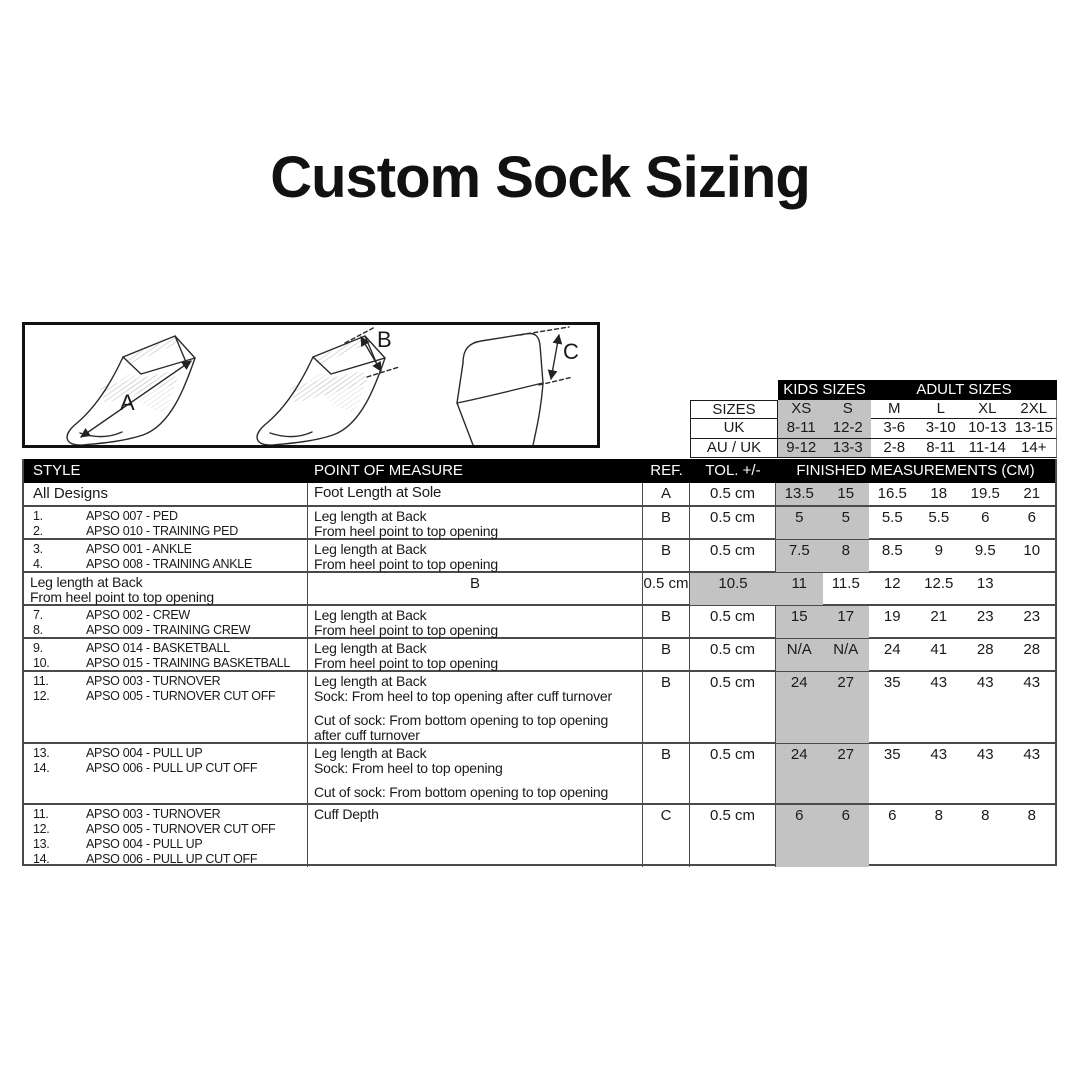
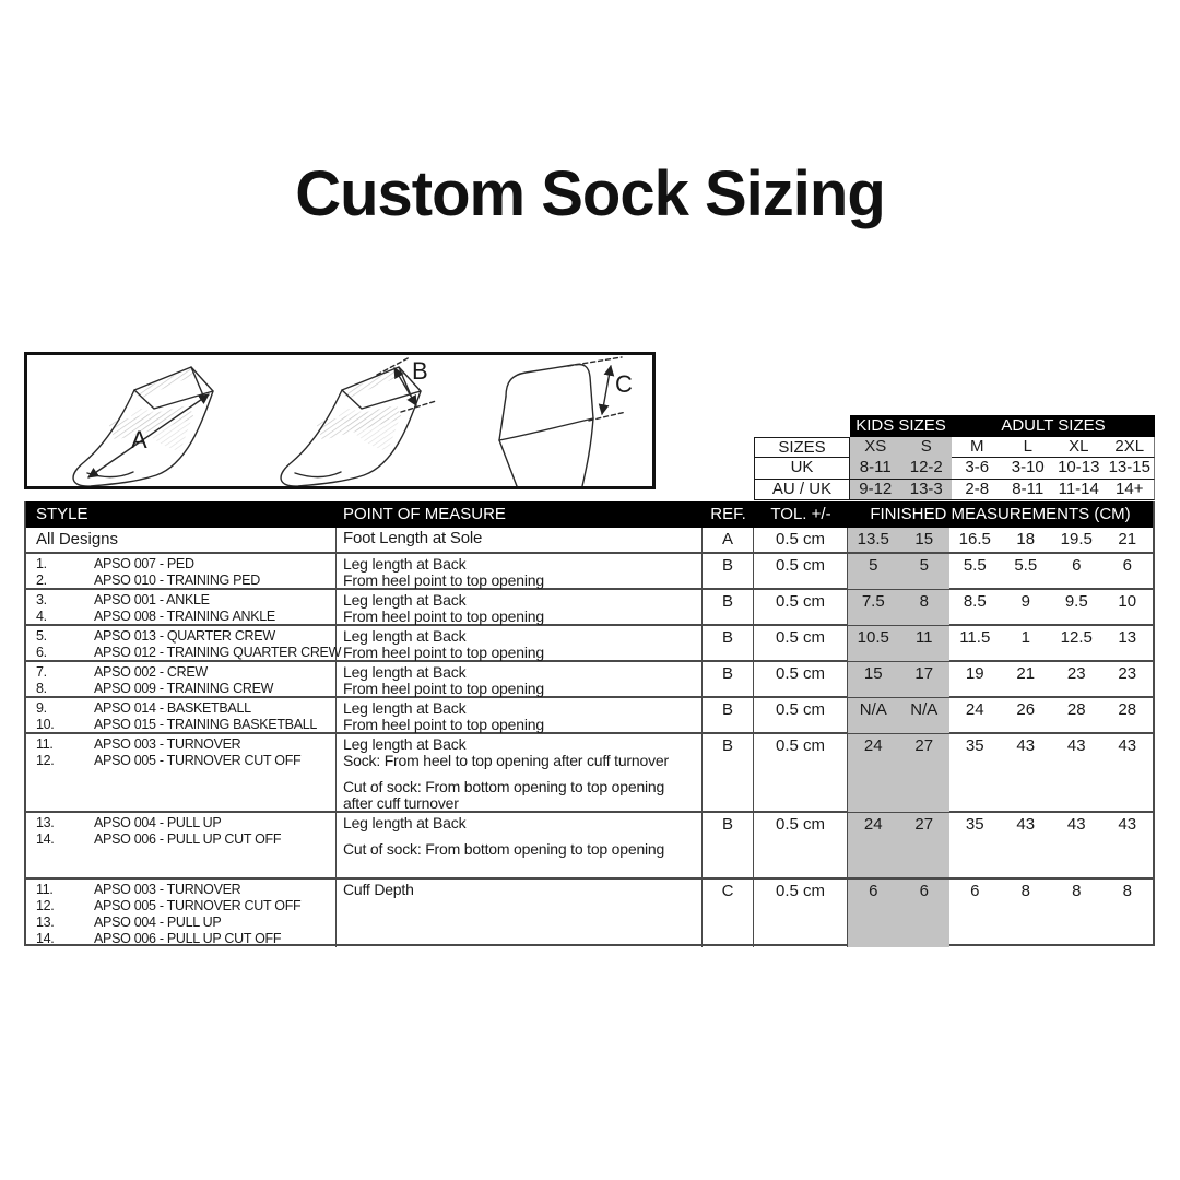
  Custom Sock Sizing
  A
  B
  C
  KIDS SIZES
  ADULT SIZES
  SIZES
  XS
  S
  M
  L
  XL
  2XL
  UK
  8-11
  12-2
  3-6
  3-10
  10-13
  13-15
  AU / UK
  9-12
  13-3
  2-8
  8-11
  11-14
  14+
  STYLE
  POINT OF MEASURE
  REF.
  TOL. +/-
  FINISHED MEASUREMENTS (CM)
  All Designs
  Foot Length at Sole
  A
  0.5 cm
  13.5
  15
  16.5
  18
  19.5
  21
  1. APSO 007 - PED
  2. APSO 010 - TRAINING PED
  Leg length at Back
  From heel point to top opening
  B
  0.5 cm
  5
  5
  5.5
  5.5
  6
  6
  3. APSO 001 - ANKLE
  4. APSO 008 - TRAINING ANKLE
  Leg length at Back
  From heel point to top opening
  B
  0.5 cm
  7.5
  8
  8.5
  9
  9.5
  10
+ 5. APSO 013 - QUARTER CREW
+ 6. APSO 012 - TRAINING QUARTER CREW
  Leg length at Back
  From heel point to top opening
  B
  0.5 cm
  10.5
  11
  11.5
- 12
+ 1
  12.5
  13
  7. APSO 002 - CREW
  8. APSO 009 - TRAINING CREW
  Leg length at Back
  From heel point to top opening
  B
  0.5 cm
  15
  17
  19
  21
  23
  23
  9. APSO 014 - BASKETBALL
  10. APSO 015 - TRAINING BASKETBALL
  Leg length at Back
  From heel point to top opening
  B
  0.5 cm
  N/A
  N/A
  24
- 41
+ 26
  28
  28
  11. APSO 003 - TURNOVER
  12. APSO 005 - TURNOVER CUT OFF
  Leg length at Back
  Sock: From heel to top opening after cuff turnover
  Cut of sock: From bottom opening to top opening
  after cuff turnover
  B
  0.5 cm
  24
  27
  35
  43
  43
  43
  13. APSO 004 - PULL UP
  14. APSO 006 - PULL UP CUT OFF
  Leg length at Back
- Sock: From heel to top opening
  Cut of sock: From bottom opening to top opening
  B
  0.5 cm
  24
  27
  35
  43
  43
  43
  11. APSO 003 - TURNOVER
  12. APSO 005 - TURNOVER CUT OFF
  13. APSO 004 - PULL UP
  14. APSO 006 - PULL UP CUT OFF
  Cuff Depth
  C
  0.5 cm
  6
  6
  6
  8
  8
  8
